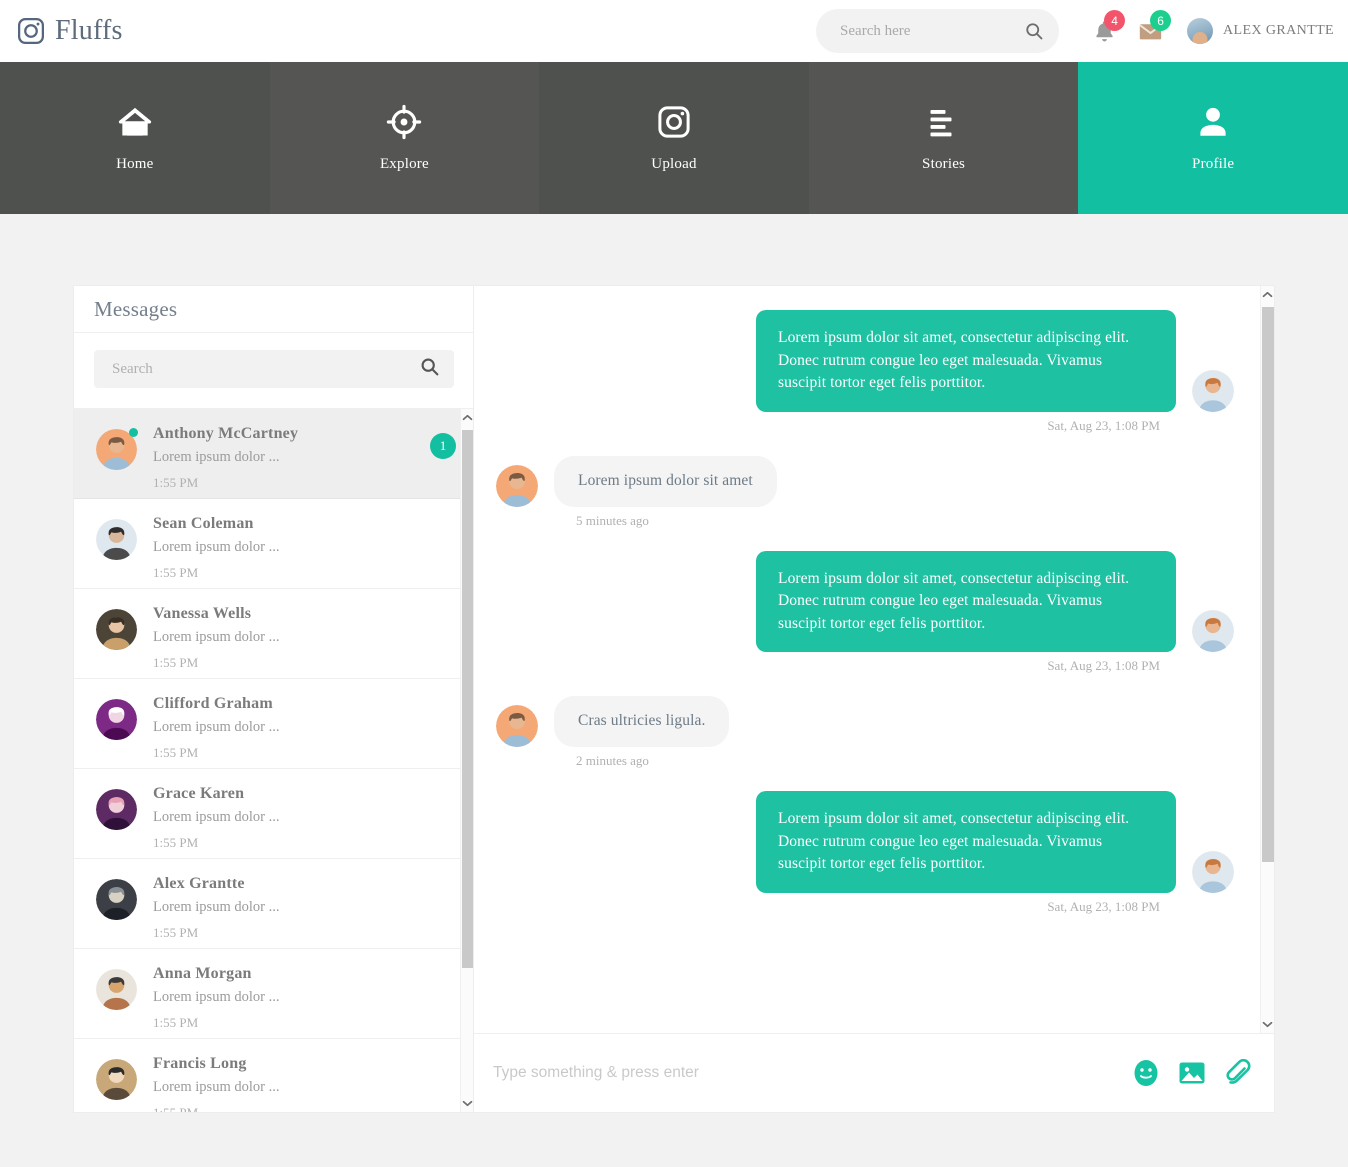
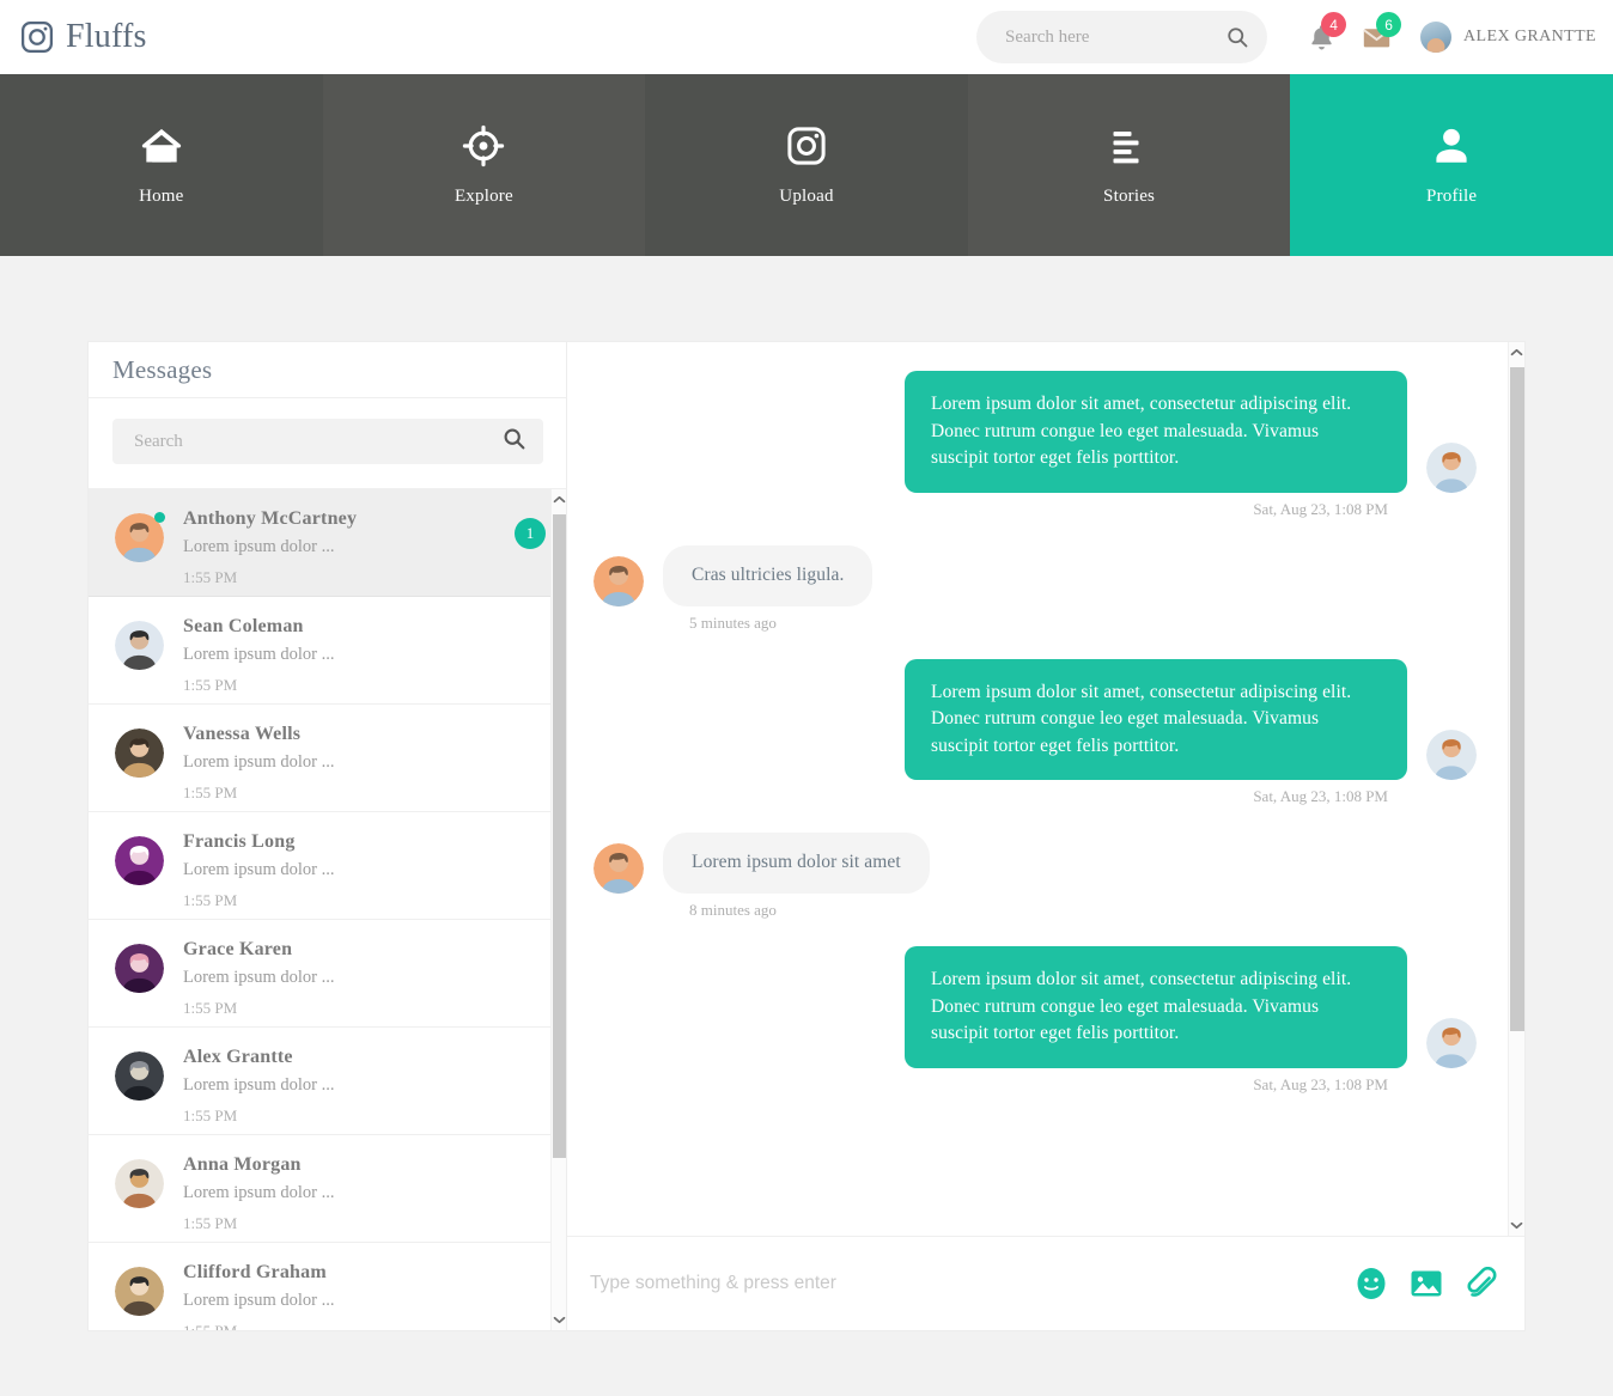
  Fluffs
  Search here
  4
  6
  ALEX GRANTTE
  Home
  Explore
  Upload
  Stories
  Profile
  Messages
  Search
  Anthony McCartney
  Lorem ipsum dolor ...
  1:55 PM
  1
  Sean Coleman
  Lorem ipsum dolor ...
  1:55 PM
  Vanessa Wells
  Lorem ipsum dolor ...
  1:55 PM
- Clifford Graham
+ Francis Long
  Lorem ipsum dolor ...
  1:55 PM
  Grace Karen
  Lorem ipsum dolor ...
  1:55 PM
  Alex Grantte
  Lorem ipsum dolor ...
  1:55 PM
  Anna Morgan
  Lorem ipsum dolor ...
  1:55 PM
- Francis Long
+ Clifford Graham
  Lorem ipsum dolor ...
  Lorem ipsum dolor sit amet, consectetur adipiscing elit. Donec rutrum congue leo eget malesuada. Vivamus suscipit tortor eget felis porttitor.
  Sat, Aug 23, 1:08 PM
- Lorem ipsum dolor sit amet
+ Cras ultricies ligula.
  5 minutes ago
  Lorem ipsum dolor sit amet, consectetur adipiscing elit. Donec rutrum congue leo eget malesuada. Vivamus suscipit tortor eget felis porttitor.
  Sat, Aug 23, 1:08 PM
- Cras ultricies ligula.
+ Lorem ipsum dolor sit amet
- 2 minutes ago
+ 8 minutes ago
  Lorem ipsum dolor sit amet, consectetur adipiscing elit. Donec rutrum congue leo eget malesuada. Vivamus suscipit tortor eget felis porttitor.
  Sat, Aug 23, 1:08 PM
  Type something & press enter
